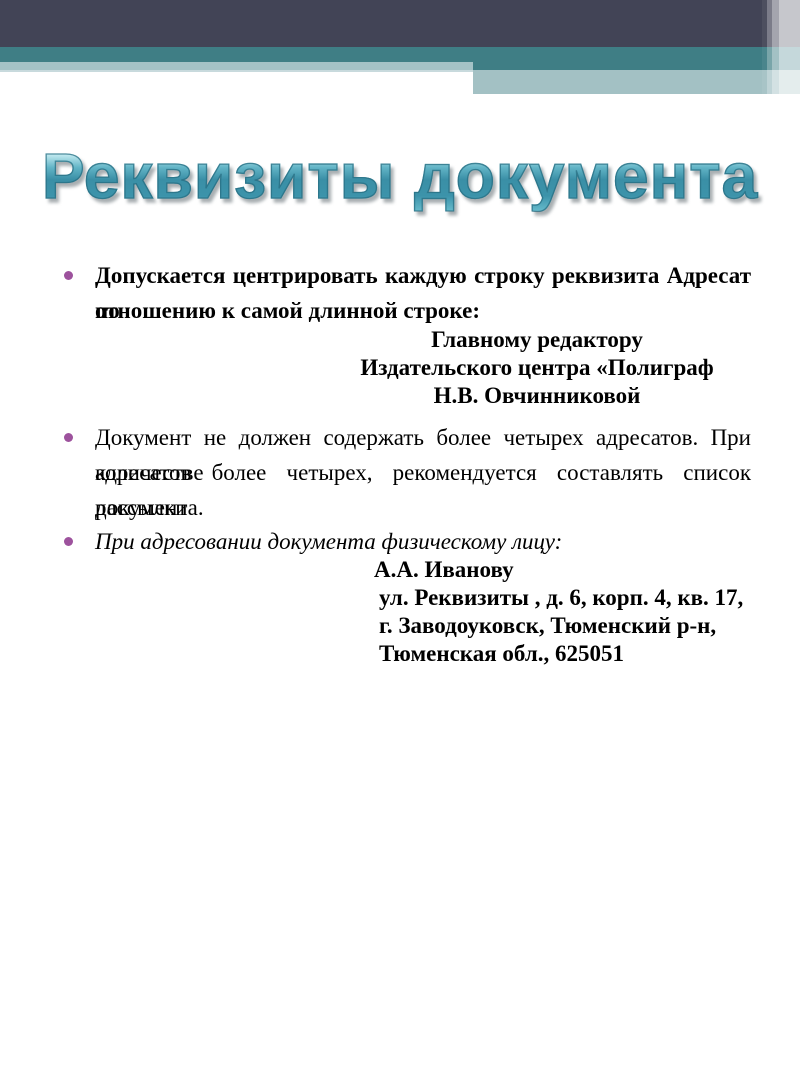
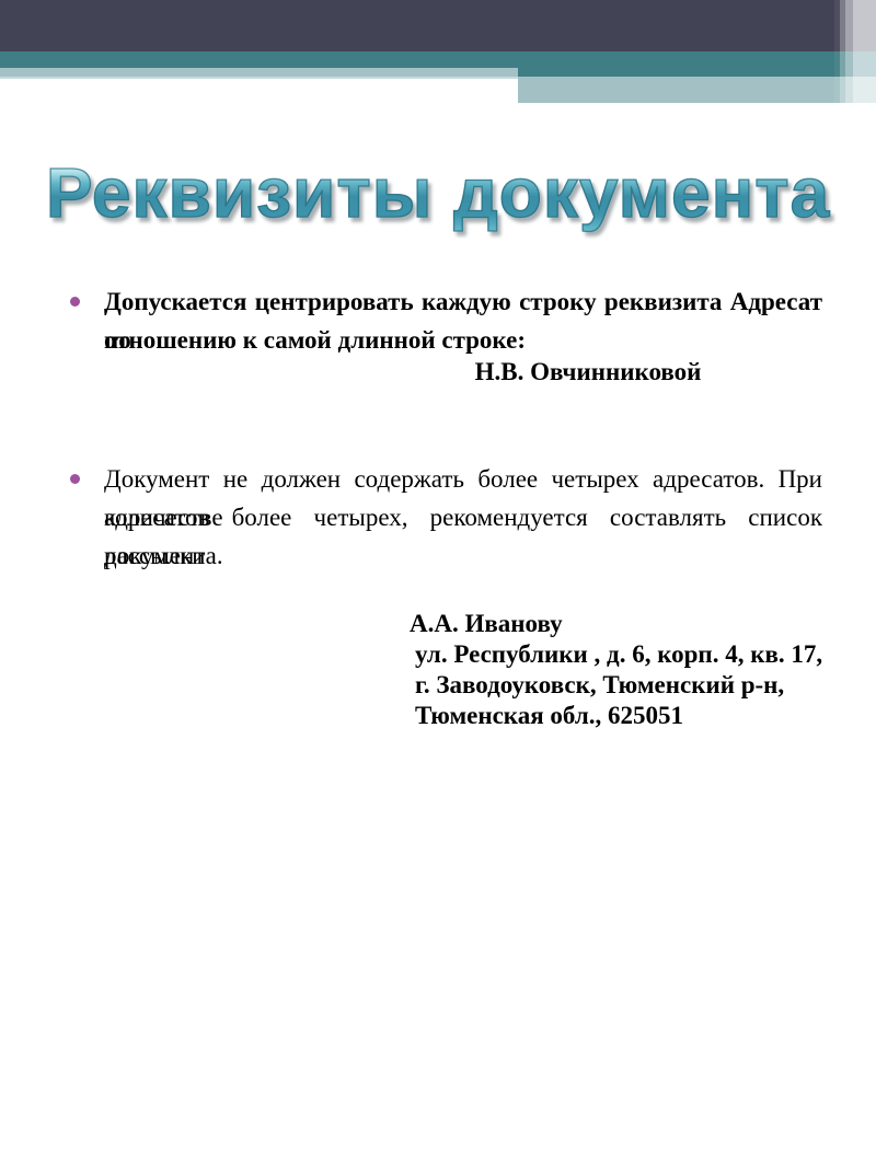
  Реквизиты документа
  Допускается центрировать каждую строку реквизита Адресат по
  отношению к самой длинной строке:
- Главному редактору
- Издательского центра «Полиграф
  Н.В. Овчинниковой
  Документ не должен содержать более четырех адресатов. При количестве
  адресатов более четырех, рекомендуется составлять список рассылки
  документа.
- При адресовании документа физическому лицу:
  А.А. Иванову
- ул. Реквизиты , д. 6, корп. 4, кв. 17,
+ ул. Республики , д. 6, корп. 4, кв. 17,
  г. Заводоуковск, Тюменский р-н,
  Тюменская обл., 625051
